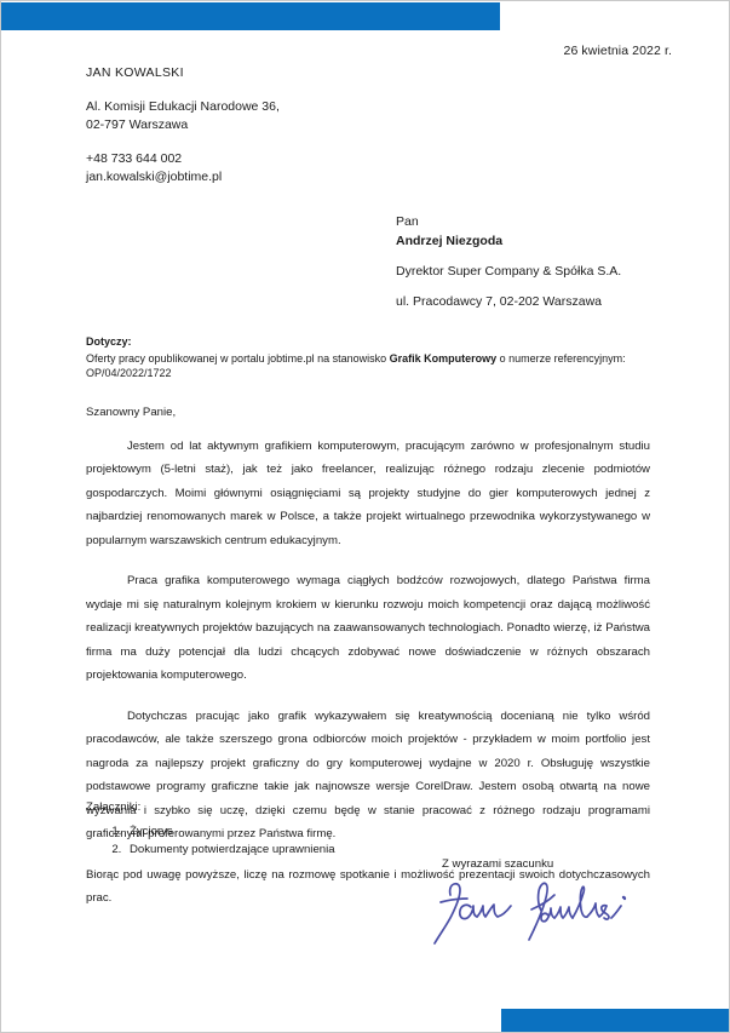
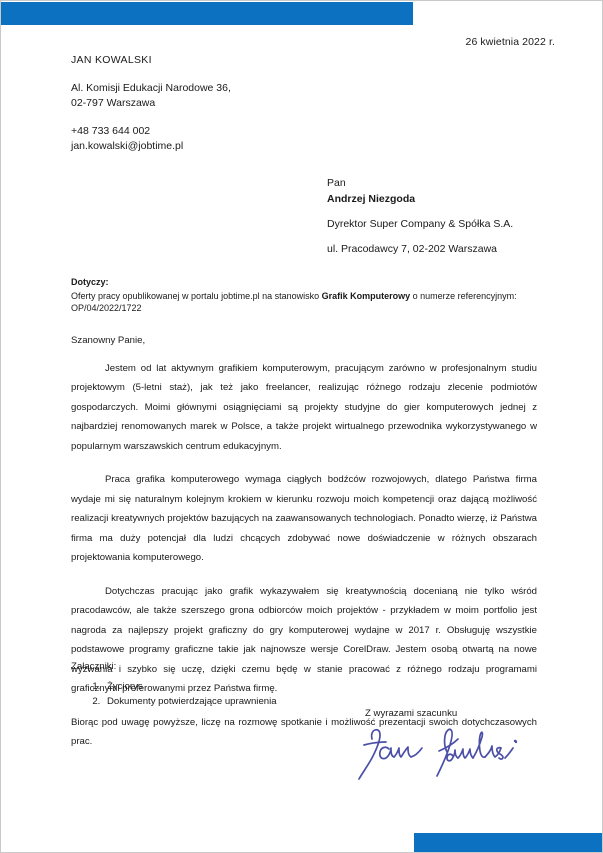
  26 kwietnia 2022 r.
  JAN KOWALSKI
  Al. Komisji Edukacji Narodowe 36,
  02-797 Warszawa
  +48 733 644 002
  jan.kowalski@jobtime.pl
  Pan
  Andrzej Niezgoda
  Dyrektor Super Company & Spółka S.A.
  ul. Pracodawcy 7, 02-202 Warszawa
  Dotyczy:
  Oferty pracy opublikowanej w portalu jobtime.pl na stanowisko Grafik Komputerowy o numerze referencyjnym:
  OP/04/2022/1722
  Szanowny Panie,
  Jestem od lat aktywnym grafikiem komputerowym, pracującym zarówno w profesjonalnym studiu projektowym (5-letni staż), jak też jako freelancer, realizując różnego rodzaju zlecenie podmiotów gospodarczych. Moimi głównymi osiągnięciami są projekty studyjne do gier komputerowych jednej z najbardziej renomowanych marek w Polsce, a także projekt wirtualnego przewodnika wykorzystywanego w popularnym warszawskich centrum edukacyjnym.
  Praca grafika komputerowego wymaga ciągłych bodźców rozwojowych, dlatego Państwa firma wydaje mi się naturalnym kolejnym krokiem w kierunku rozwoju moich kompetencji oraz dającą możliwość realizacji kreatywnych projektów bazujących na zaawansowanych technologiach. Ponadto wierzę, iż Państwa firma ma duży potencjał dla ludzi chcących zdobywać nowe doświadczenie w różnych obszarach projektowania komputerowego.
- Dotychczas pracując jako grafik wykazywałem się kreatywnością docenianą nie tylko wśród pracodawców, ale także szerszego grona odbiorców moich projektów - przykładem w moim portfolio jest nagroda za najlepszy projekt graficzny do gry komputerowej wydajne w 2020 r. Obsługuję wszystkie podstawowe programy graficzne takie jak najnowsze wersje CorelDraw. Jestem osobą otwartą na nowe wyzwania i szybko się uczę, dzięki czemu będę w stanie pracować z różnego rodzaju programami graficznymi preferowanymi przez Państwa firmę.
+ Dotychczas pracując jako grafik wykazywałem się kreatywnością docenianą nie tylko wśród pracodawców, ale także szerszego grona odbiorców moich projektów - przykładem w moim portfolio jest nagroda za najlepszy projekt graficzny do gry komputerowej wydajne w 2017 r. Obsługuję wszystkie podstawowe programy graficzne takie jak najnowsze wersje CorelDraw. Jestem osobą otwartą na nowe wyzwania i szybko się uczę, dzięki czemu będę w stanie pracować z różnego rodzaju programami graficznymi preferowanymi przez Państwa firmę.
  Biorąc pod uwagę powyższe, liczę na rozmowę spotkanie i możliwość prezentacji swoich dotychczasowych prac.
  Załączniki:
  Życiorys
  Dokumenty potwierdzające uprawnienia
  Z wyrazami szacunku
